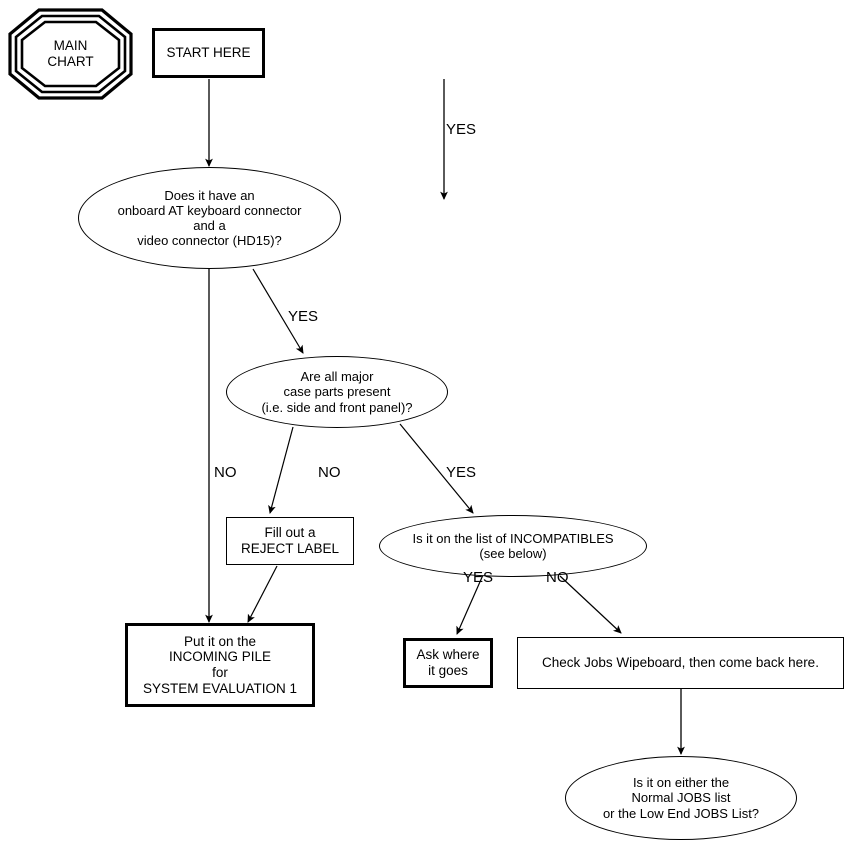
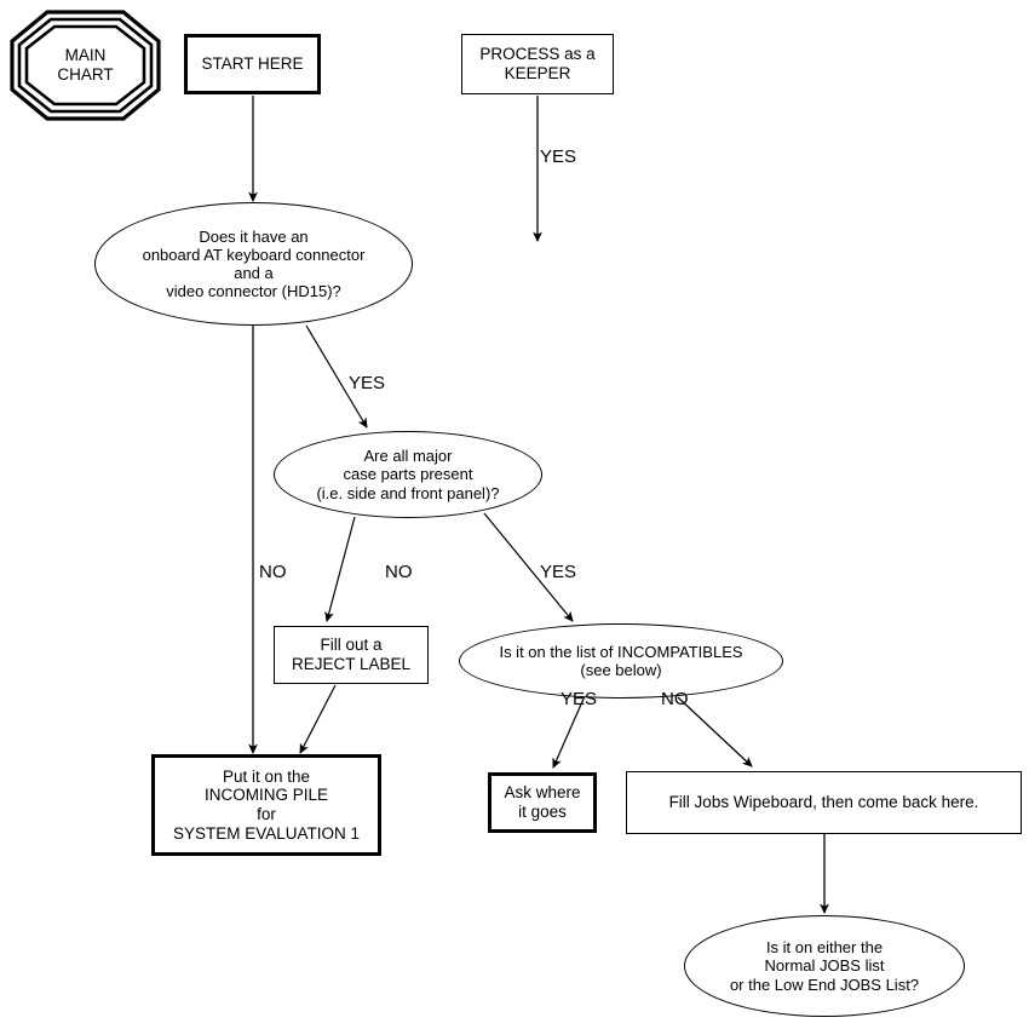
  MAIN
  CHART
  START HERE
+ PROCESS as a
+ KEEPER
  YES
  Does it have an
  onboard AT keyboard connector
  and a
  video connector (HD15)?
  YES
  NO
  Are all major
  case parts present
  (i.e. side and front panel)?
  NO
  YES
  Fill out a
  REJECT LABEL
  Is it on the list of INCOMPATIBLES
  (see below)
  YES
  NO
  Put it on the
  INCOMING PILE
  for
  SYSTEM EVALUATION 1
  Ask where
  it goes
- Check Jobs Wipeboard, then come back here.
+ Fill Jobs Wipeboard, then come back here.
  Is it on either the
  Normal JOBS list
  or the Low End JOBS List?
